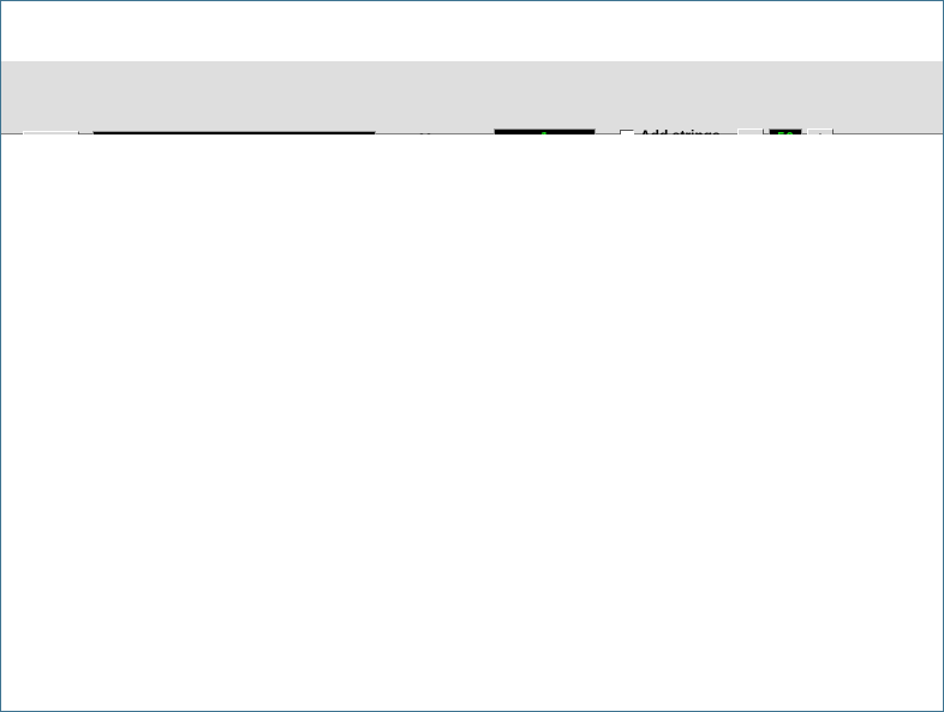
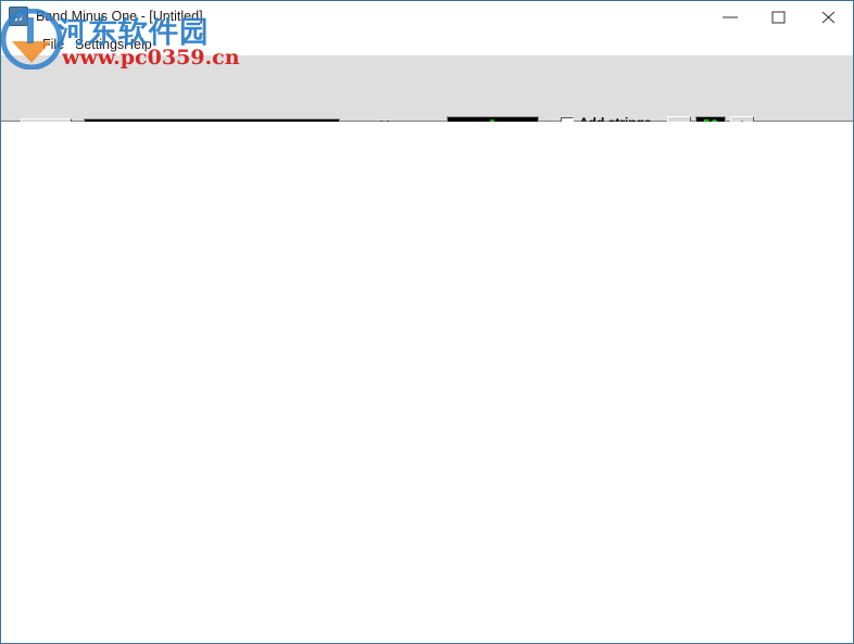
+ ♫
+ Band Minus One - [Untitled]
+ File
+ Settings
+ Help
+ 河东软件园
+ www.pc0359.cn
